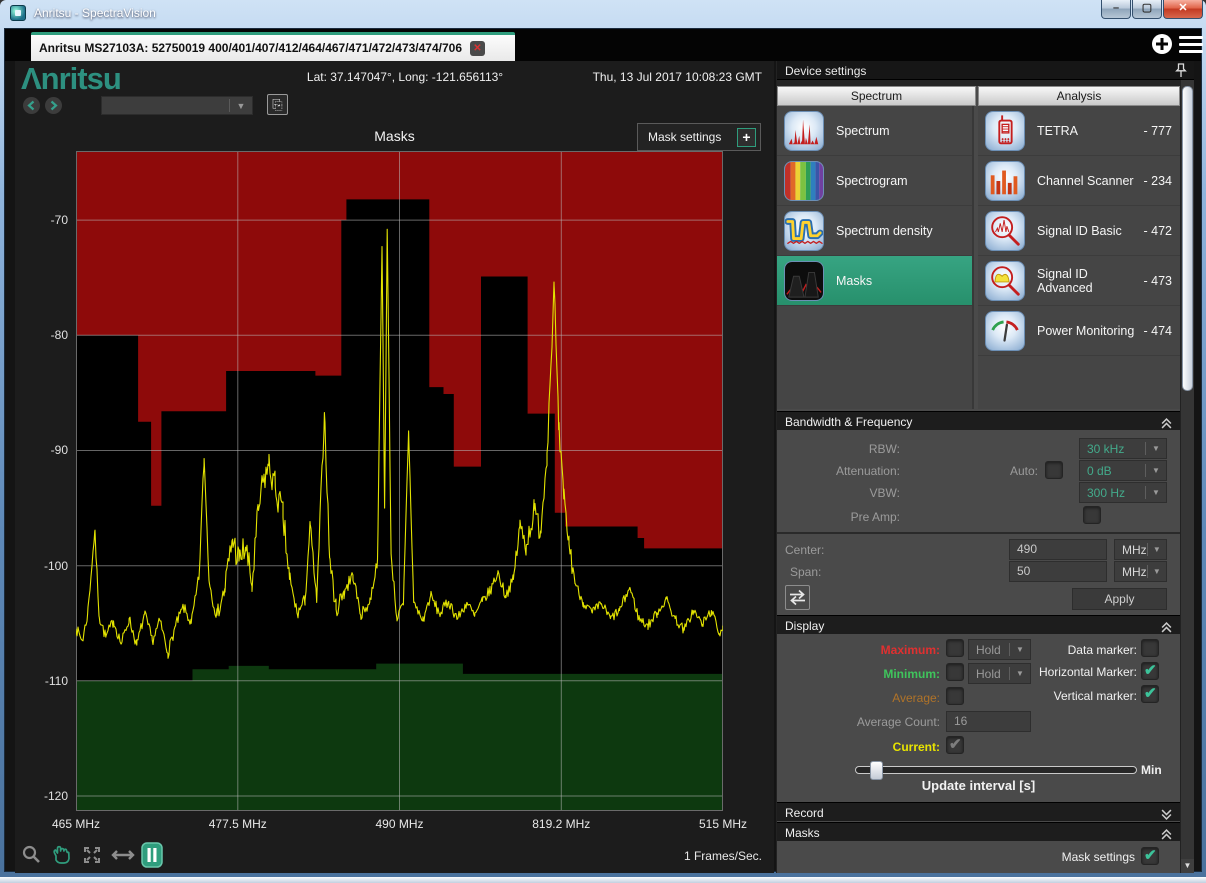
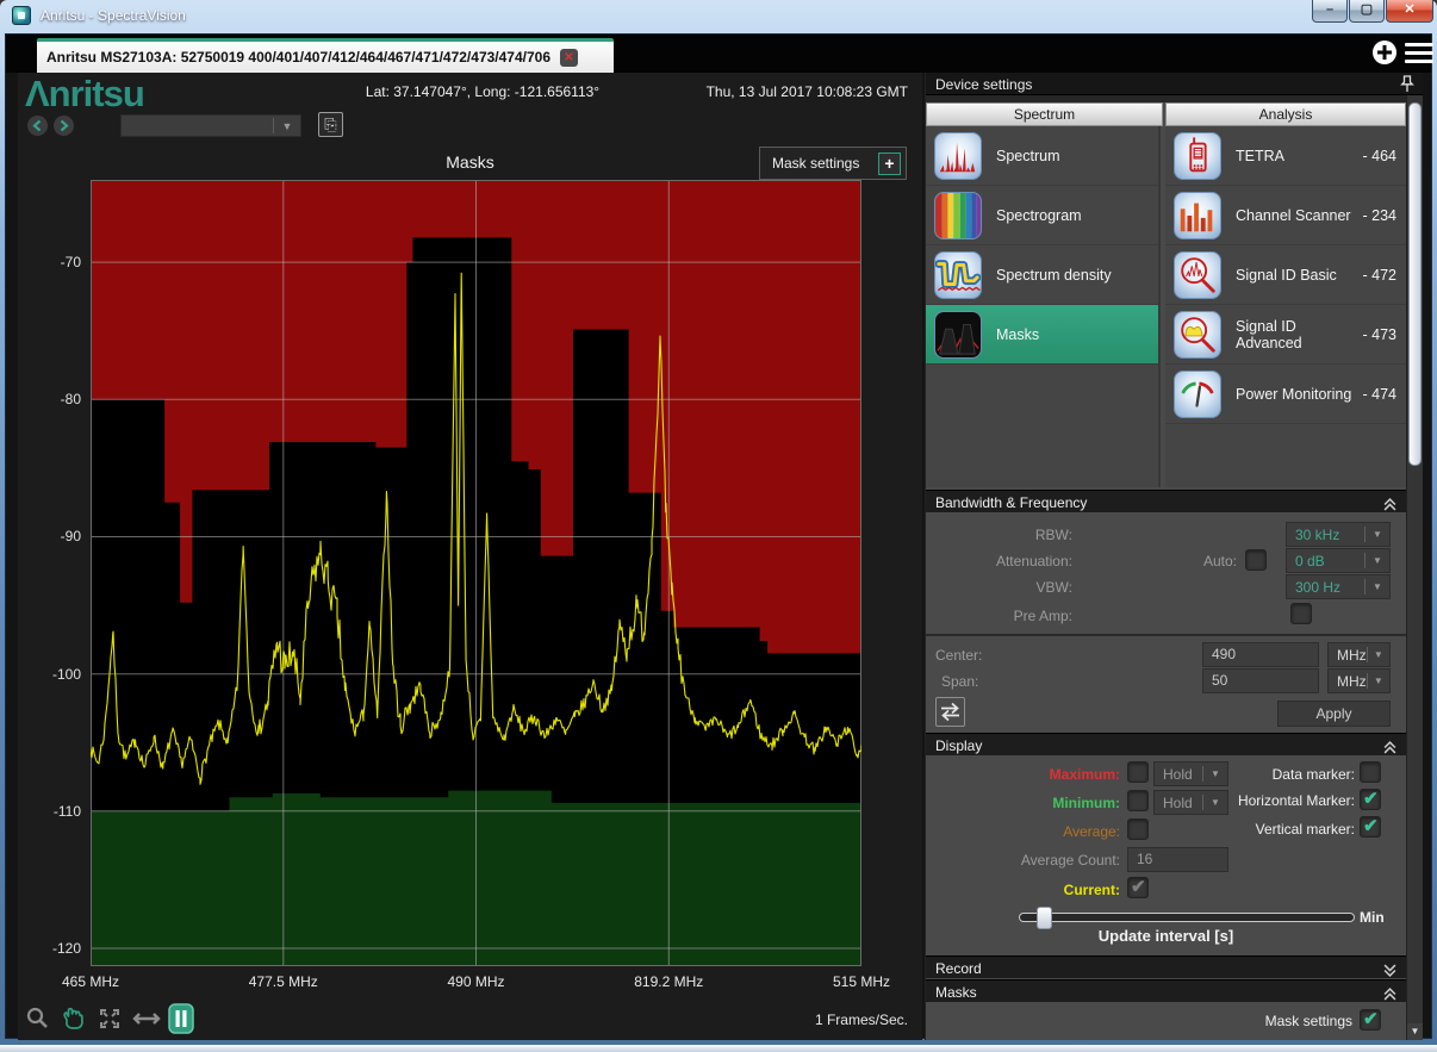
  Anritsu - SpectraVision
  –
  ▢
  ✕
  Anritsu MS27103A: 52750019 400/401/407/412/464/467/471/472/473/474/706
  ✕
  Λnritsu
  Lat: 37.147047°, Long: -121.656113°
  Thu, 13 Jul 2017 10:08:23 GMT
  ▼
  ⎘
  Masks
  Mask settings
  +
  -70
  -80
  -90
  -100
  -110
  -120
  465 MHz
  477.5 MHz
  490 MHz
  819.2 MHz
  515 MHz
  1 Frames/Sec.
  Device settings
  Spectrum
  Analysis
  Spectrum
  Spectrogram
  Spectrum density
  Masks
  TETRA
- - 777
+ - 464
  Channel Scanner
  - 234
  Signal ID Basic
  - 472
  Signal ID Advanced
  - 473
  Power Monitoring
  - 474
  Bandwidth & Frequency
  RBW:
  30 kHz
  ▼
  Attenuation:
  Auto:
  0 dB
  ▼
  VBW:
  300 Hz
  ▼
  Pre Amp:
  Center:
  490
  MHz
  ▼
  Span:
  50
  MHz
  ▼
  Apply
  Display
  Maximum:
  Hold
  ▼
  Data marker:
  Minimum:
  Hold
  ▼
  Horizontal Marker:
  Average:
  Vertical marker:
  Average Count:
  16
  Current:
  Min
  Update interval [s]
  Record
  Masks
  Mask settings
  ▼
